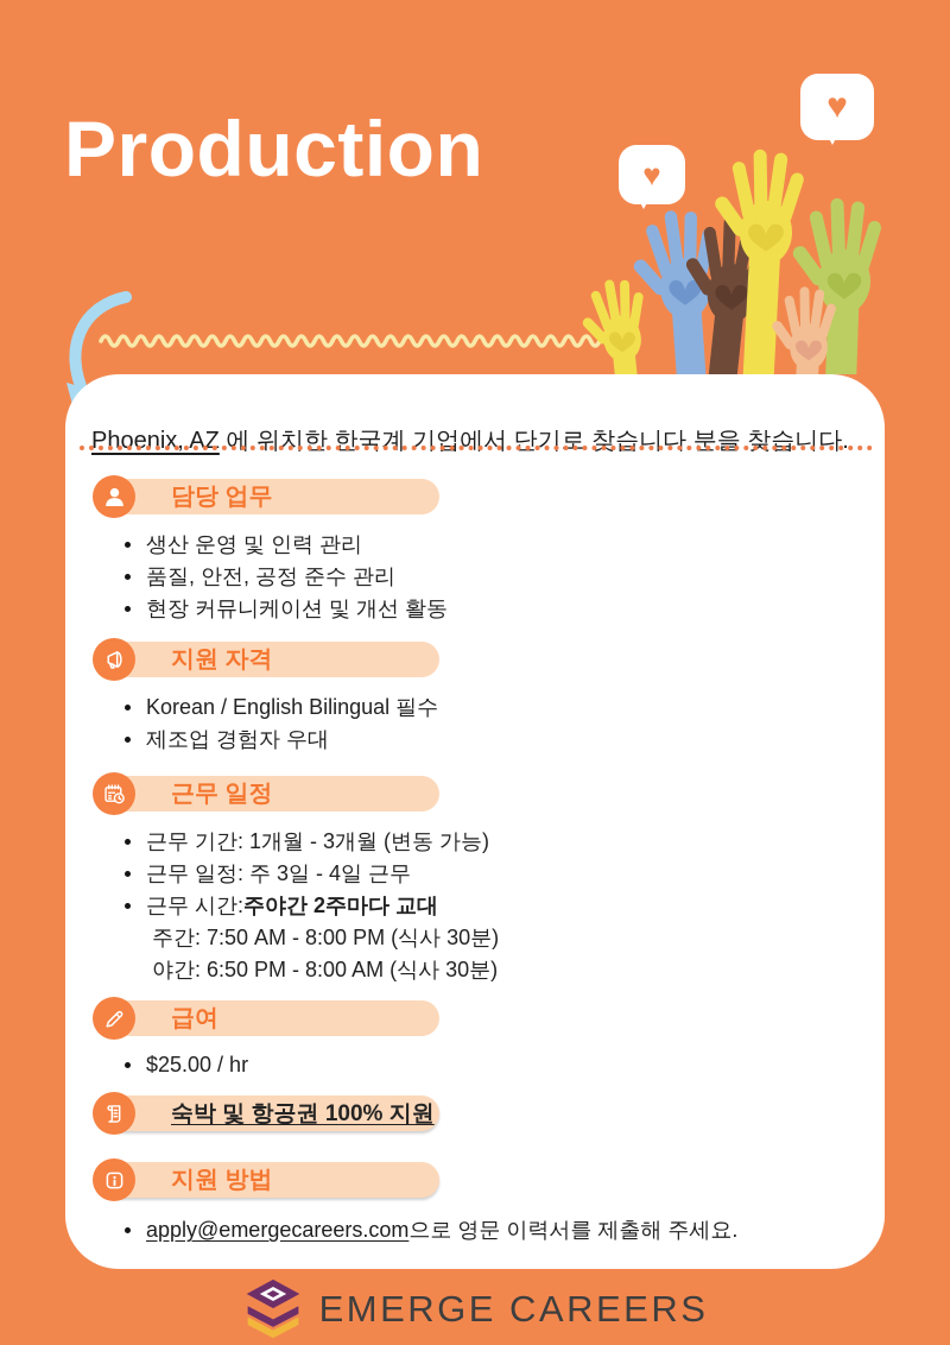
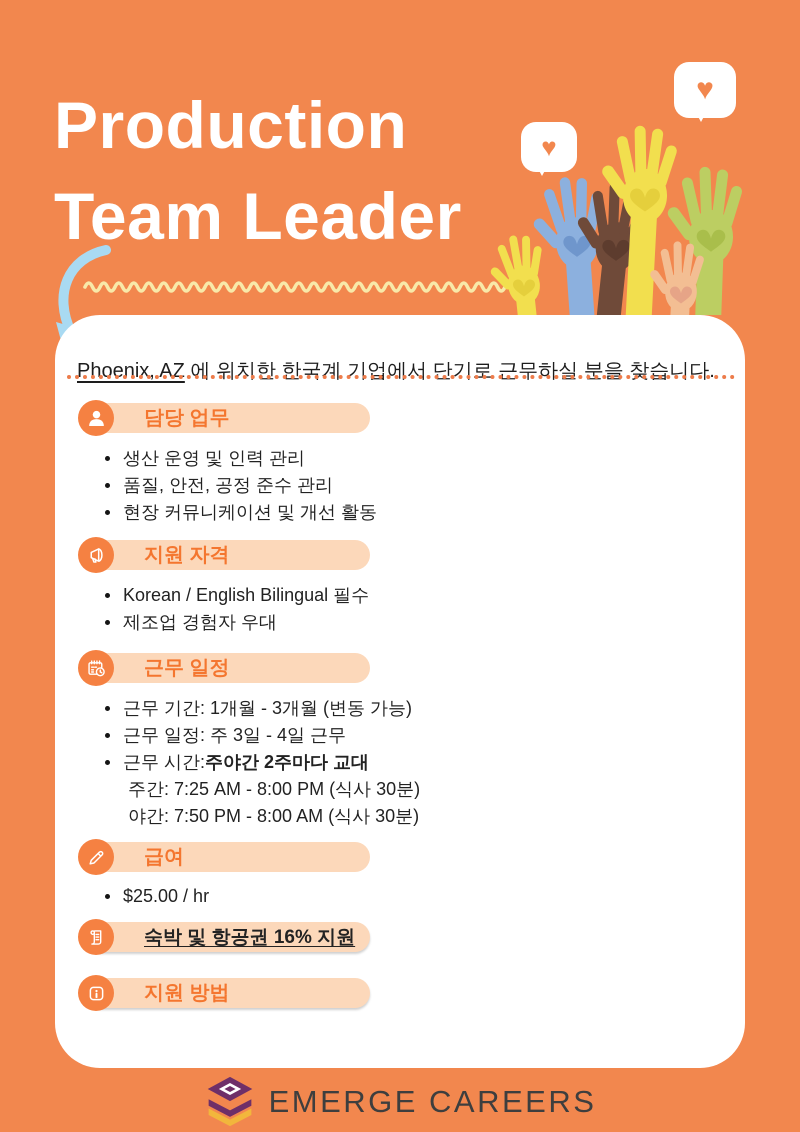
  Production
+ Team Leader
  ♥
  ♥
- Phoenix, AZ 에 위치한 한국계 기업에서 단기로 찾습니다 분을 찾습니다.
+ Phoenix, AZ 에 위치한 한국계 기업에서 단기로 근무하실 분을 찾습니다.
  담당 업무
  생산 운영 및 인력 관리
  품질, 안전, 공정 준수 관리
  현장 커뮤니케이션 및 개선 활동
  지원 자격
  Korean / English Bilingual 필수
  제조업 경험자 우대
  근무 일정
  근무 기간: 1개월 - 3개월 (변동 가능)
  근무 일정: 주 3일 - 4일 근무
  근무 시간:
  주야간 2주마다 교대
- 주간: 7:50 AM - 8:00 PM (식사 30분)
+ 주간: 7:25 AM - 8:00 PM (식사 30분)
- 야간: 6:50 PM - 8:00 AM (식사 30분)
+ 야간: 7:50 PM - 8:00 AM (식사 30분)
  급여
  $25.00 / hr
- 숙박 및 항공권 100% 지원
+ 숙박 및 항공권 16% 지원
  지원 방법
- apply@emergecareers.com
- 으로 영문 이력서를 제출해 주세요.
  EMERGE CAREERS
